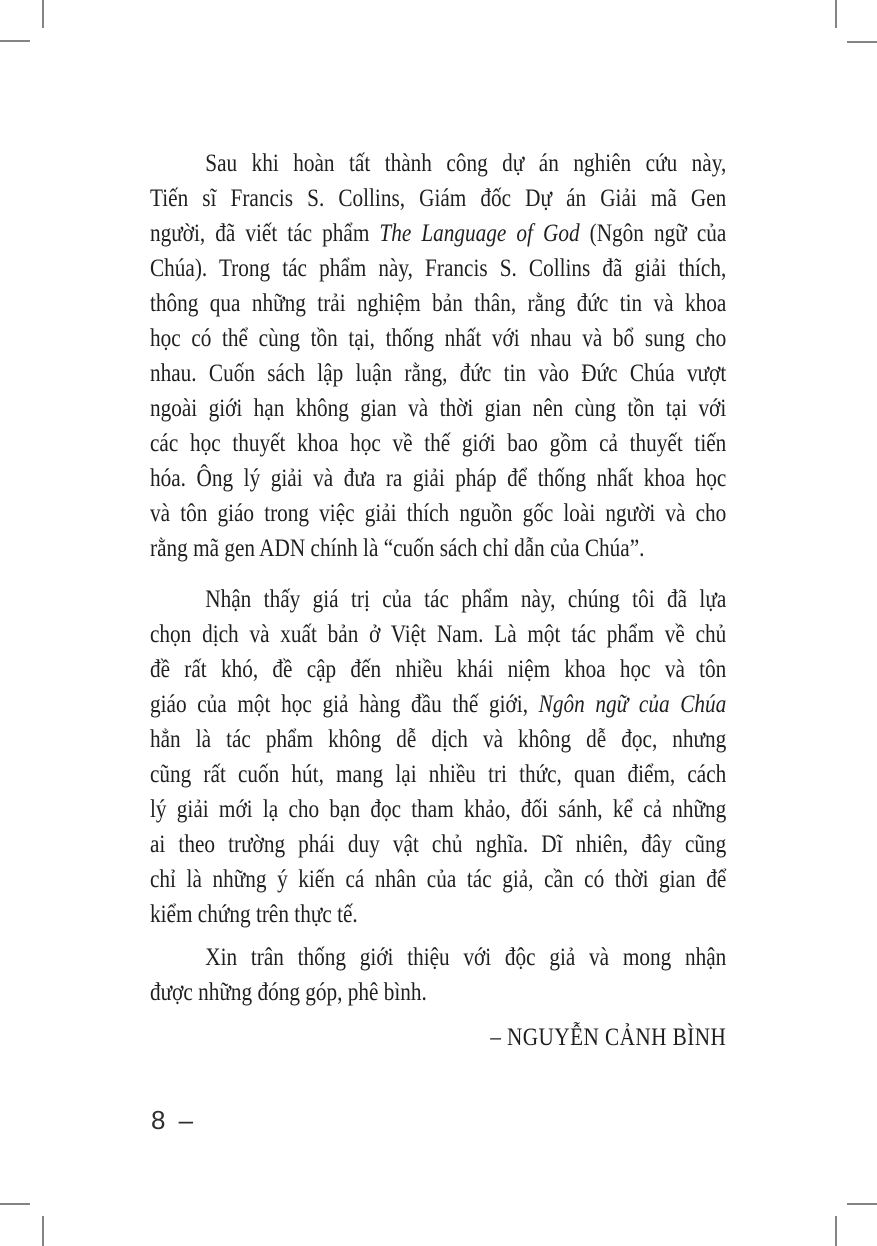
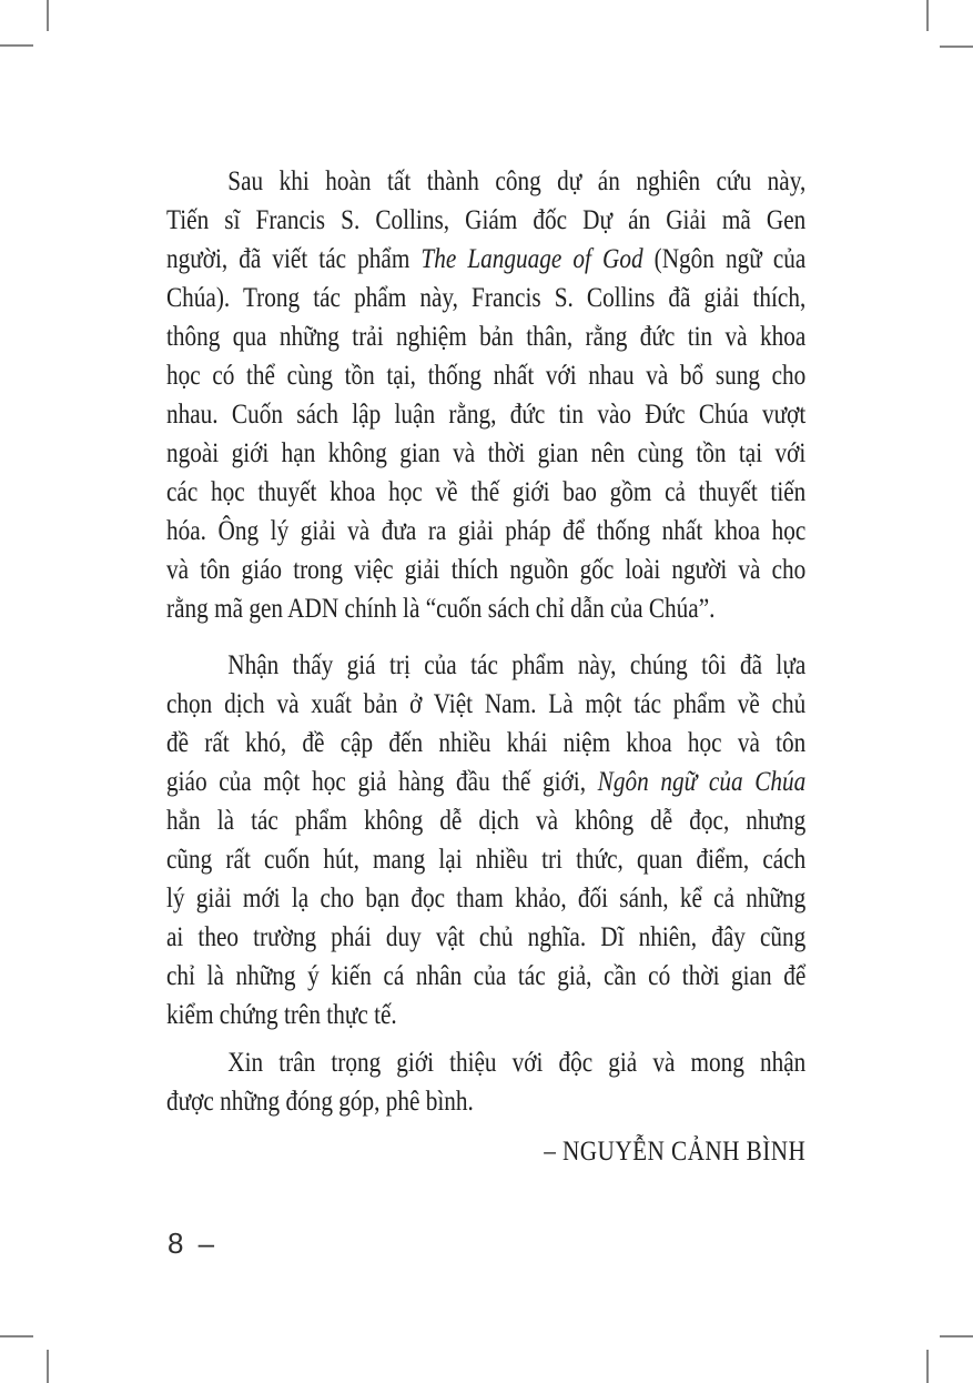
  Sau khi hoàn tất thành công dự án nghiên cứu này,
  Tiến sĩ Francis S. Collins, Giám đốc Dự án Giải mã Gen
  người, đã viết tác phẩm The Language of God (Ngôn ngữ của
  Chúa). Trong tác phẩm này, Francis S. Collins đã giải thích,
  thông qua những trải nghiệm bản thân, rằng đức tin và khoa
  học có thể cùng tồn tại, thống nhất với nhau và bổ sung cho
  nhau. Cuốn sách lập luận rằng, đức tin vào Đức Chúa vượt
  ngoài giới hạn không gian và thời gian nên cùng tồn tại với
  các học thuyết khoa học về thế giới bao gồm cả thuyết tiến
  hóa. Ông lý giải và đưa ra giải pháp để thống nhất khoa học
  và tôn giáo trong việc giải thích nguồn gốc loài người và cho
  rằng mã gen ADN chính là “cuốn sách chỉ dẫn của Chúa”.
  Nhận thấy giá trị của tác phẩm này, chúng tôi đã lựa
  chọn dịch và xuất bản ở Việt Nam. Là một tác phẩm về chủ
  đề rất khó, đề cập đến nhiều khái niệm khoa học và tôn
  giáo của một học giả hàng đầu thế giới, Ngôn ngữ của Chúa
  hẳn là tác phẩm không dễ dịch và không dễ đọc, nhưng
  cũng rất cuốn hút, mang lại nhiều tri thức, quan điểm, cách
  lý giải mới lạ cho bạn đọc tham khảo, đối sánh, kể cả những
  ai theo trường phái duy vật chủ nghĩa. Dĩ nhiên, đây cũng
  chỉ là những ý kiến cá nhân của tác giả, cần có thời gian để
  kiểm chứng trên thực tế.
- Xin trân thống giới thiệu với độc giả và mong nhận
+ Xin trân trọng giới thiệu với độc giả và mong nhận
  được những đóng góp, phê bình.
  – NGUYỄN CẢNH BÌNH
  8 –
